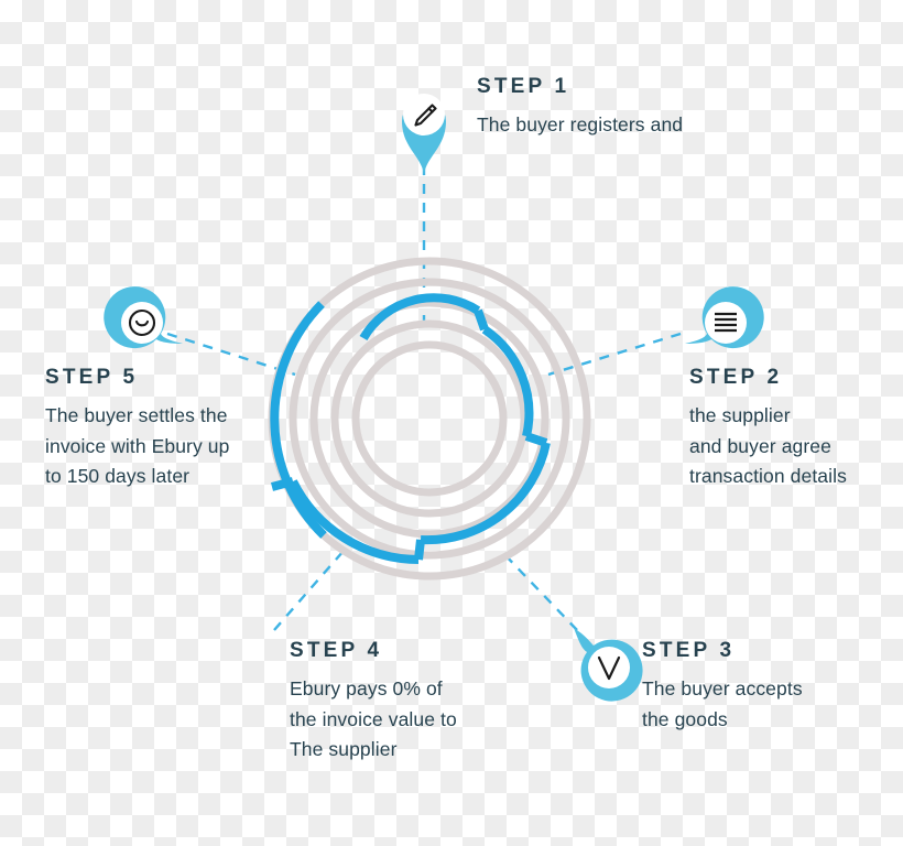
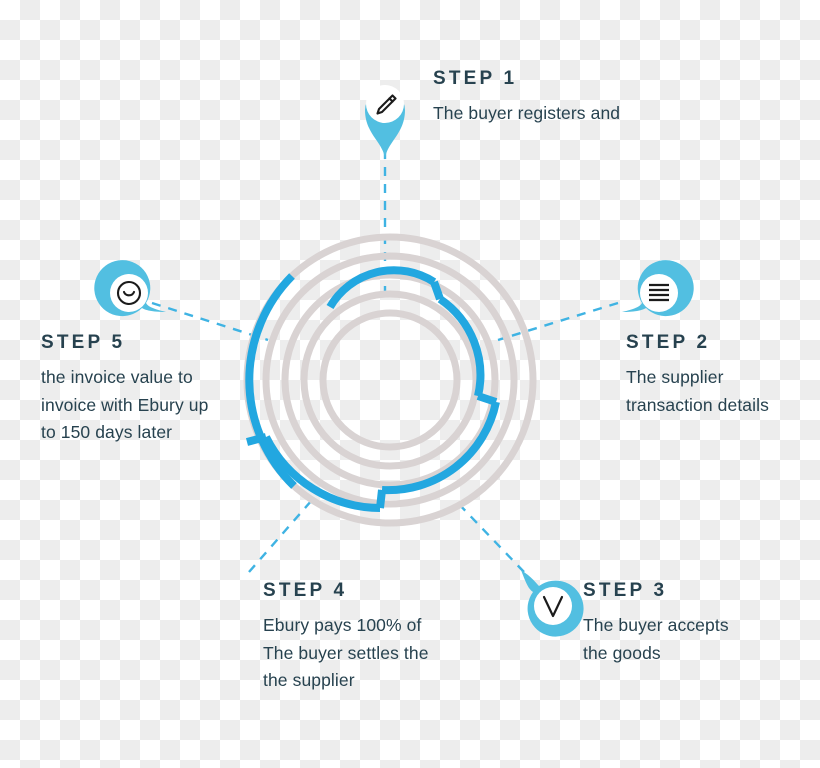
  STEP 1
  The buyer registers and
  STEP 2
- the supplier
+ The supplier
- and buyer agree
  transaction details
  STEP 3
  The buyer accepts
  the goods
  STEP 4
- Ebury pays 0% of
+ Ebury pays 100% of
- the invoice value to
+ The buyer settles the
- The supplier
+ the supplier
  STEP 5
- The buyer settles the
+ the invoice value to
  invoice with Ebury up
  to 150 days later
